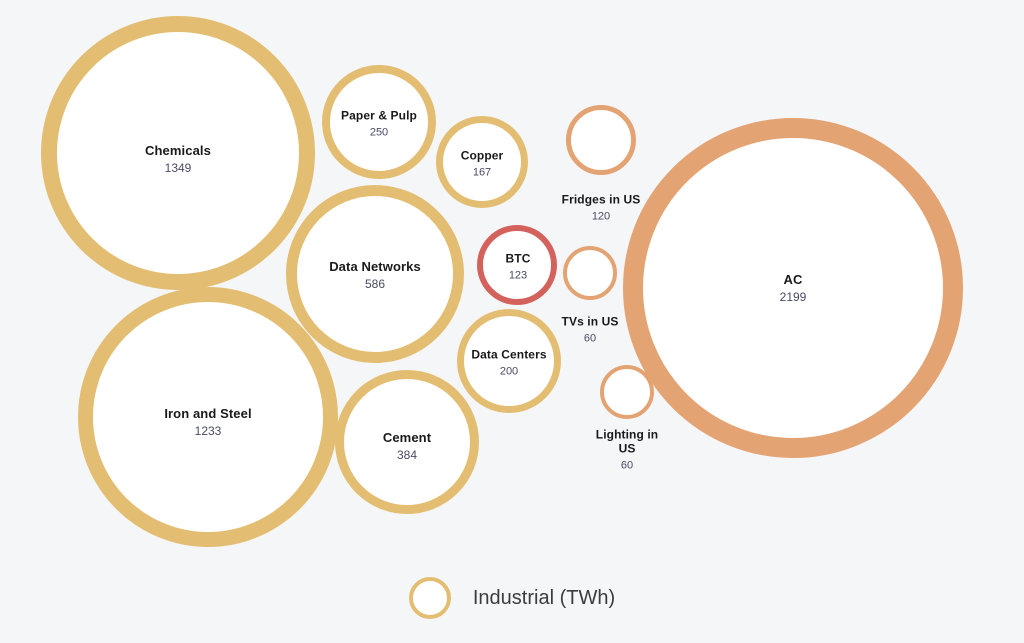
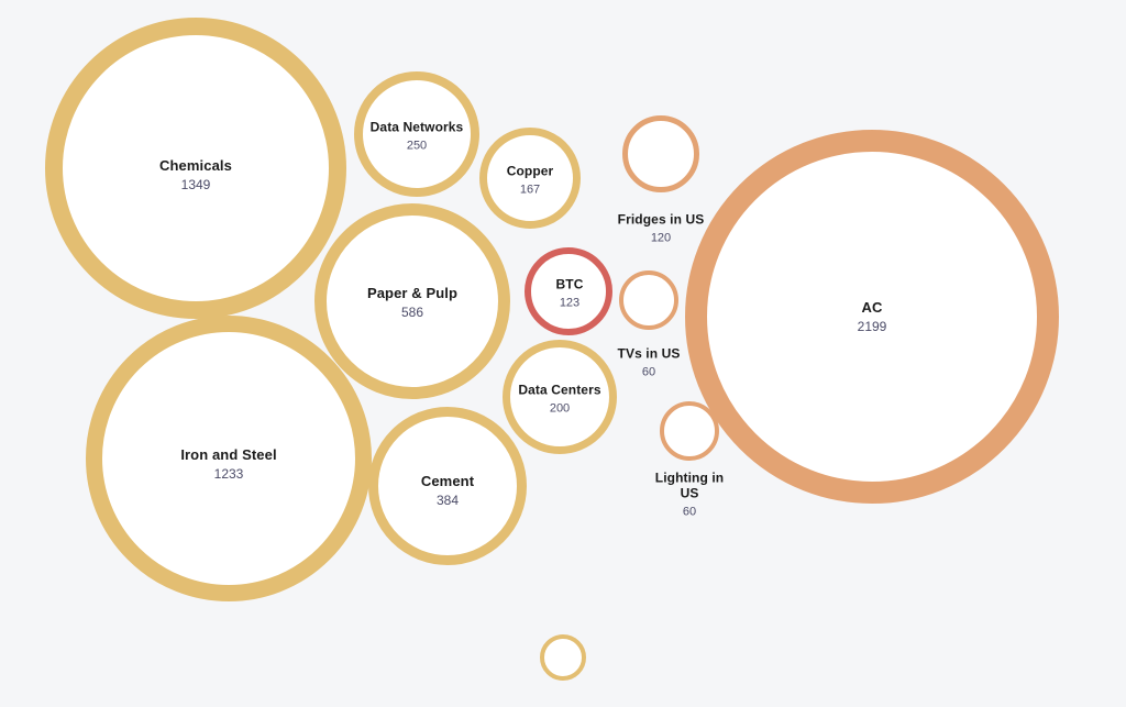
  Chemicals
  1349
- Paper & Pulp
+ Data Networks
  250
  Copper
  167
  Fridges in US
  120
  AC
  2199
- Data Networks
+ Paper & Pulp
  586
  BTC
  123
  TVs in US
  60
  Iron and Steel
  1233
  Data Centers
  200
  Cement
  384
  Lighting in US
  60
- Industrial (TWh)
